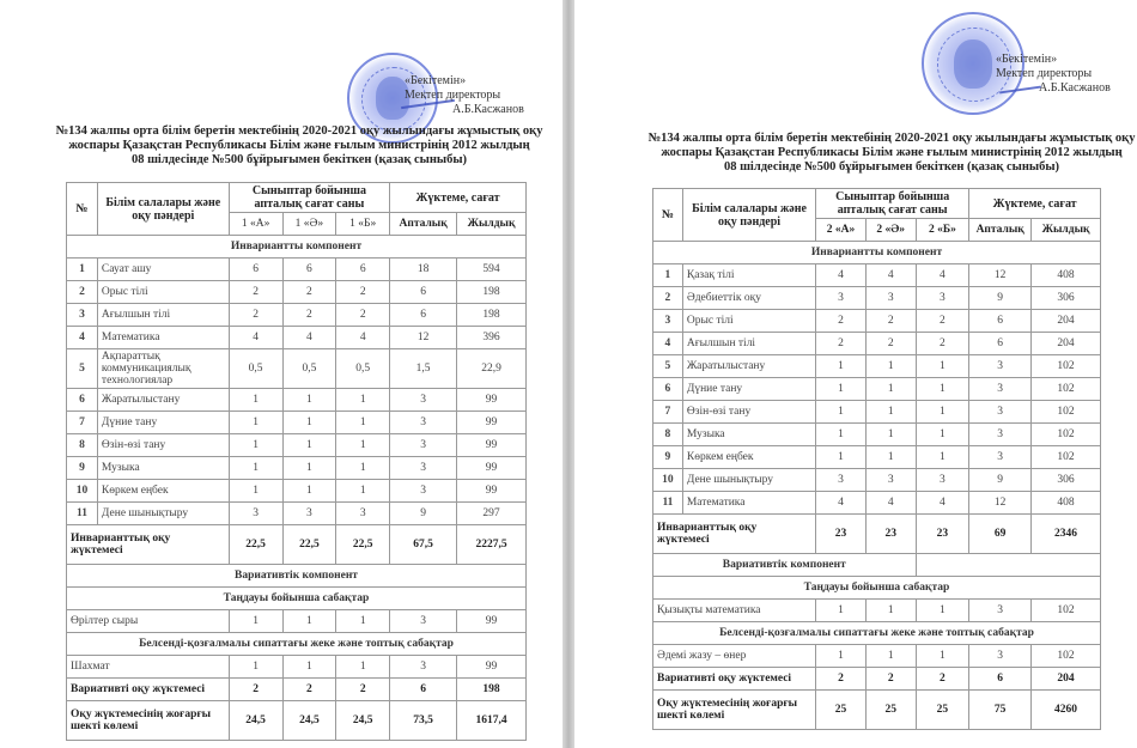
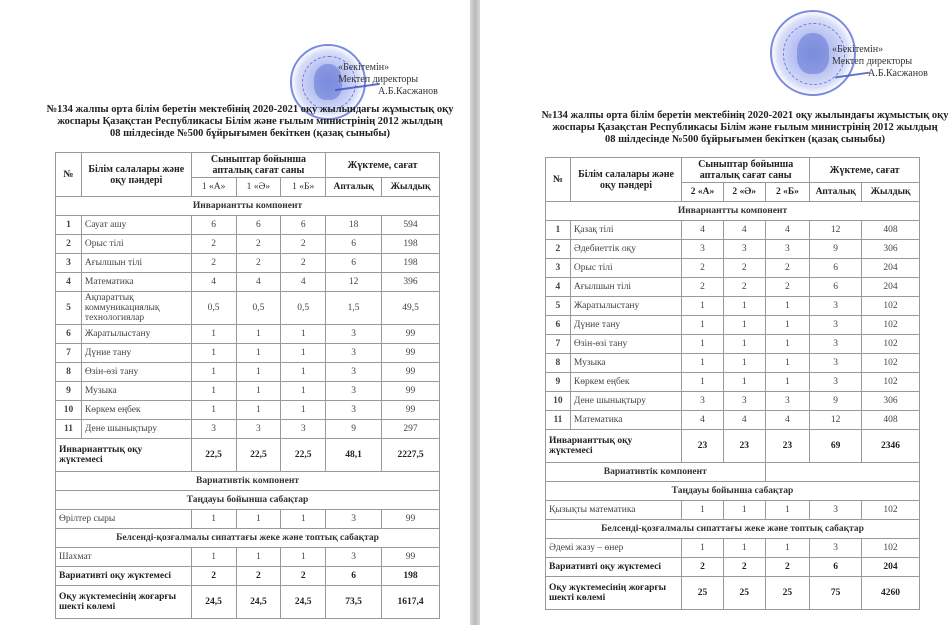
  «Бекітемін»
  Мектеп директоры
  А.Б.Касжанов
  №134 жалпы орта білім беретін мектебінің 2020-2021 оқу жылындағы жұмыстық оқу
  жоспары Қазақстан Республикасы Білім және ғылым министрінің 2012 жылдың
  08 шілдесінде №500 бұйрығымен бекіткен (қазақ сыныбы)
  №	Білім салалары және оқу пәндері	Сыныптар бойынша апталық сағат саны	Жүктеме, сағат
  1 «А»	1 «Ә»	1 «Б»	Апталық	Жылдық
  Инвариантты компонент
  1	Сауат ашу	6	6	6	18	594
  2	Орыс тілі	2	2	2	6	198
  3	Ағылшын тілі	2	2	2	6	198
  4	Математика	4	4	4	12	396
- 5	Ақпараттық коммуникациялық технологиялар	0,5	0,5	0,5	1,5	22,9
+ 5	Ақпараттық коммуникациялық технологиялар	0,5	0,5	0,5	1,5	49,5
  6	Жаратылыстану	1	1	1	3	99
  7	Дүние тану	1	1	1	3	99
  8	Өзін-өзі тану	1	1	1	3	99
  9	Музыка	1	1	1	3	99
  10	Көркем еңбек	1	1	1	3	99
  11	Дене шынықтыру	3	3	3	9	297
- Инварианттық оқу жүктемесі	22,5	22,5	22,5	67,5	2227,5
+ Инварианттық оқу жүктемесі	22,5	22,5	22,5	48,1	2227,5
  Вариативтік компонент
  Таңдауы бойынша сабақтар
  Өрілтер сыры	1	1	1	3	99
  Белсенді-қозғалмалы сипаттағы жеке және топтық сабақтар
  Шахмат	1	1	1	3	99
  Вариативті оқу жүктемесі	2	2	2	6	198
  Оқу жүктемесінің жоғарғы шекті көлемі	24,5	24,5	24,5	73,5	1617,4
  «Бекітемін»
  Мектеп директоры
  А.Б.Касжанов
  №134 жалпы орта білім беретін мектебінің 2020-2021 оқу жылындағы жұмыстық оқу
  жоспары Қазақстан Республикасы Білім және ғылым министрінің 2012 жылдың
  08 шілдесінде №500 бұйрығымен бекіткен (қазақ сыныбы)
  №	Білім салалары және оқу пәндері	Сыныптар бойынша апталық сағат саны	Жүктеме, сағат
  2 «А»	2 «Ә»	2 «Б»	Апталық	Жылдық
  Инвариантты компонент
  1	Қазақ тілі	4	4	4	12	408
  2	Әдебиеттік оқу	3	3	3	9	306
  3	Орыс тілі	2	2	2	6	204
  4	Ағылшын тілі	2	2	2	6	204
  5	Жаратылыстану	1	1	1	3	102
  6	Дүние тану	1	1	1	3	102
  7	Өзін-өзі тану	1	1	1	3	102
  8	Музыка	1	1	1	3	102
  9	Көркем еңбек	1	1	1	3	102
  10	Дене шынықтыру	3	3	3	9	306
  11	Математика	4	4	4	12	408
  Инварианттық оқу жүктемесі	23	23	23	69	2346
  Вариативтік компонент
  Таңдауы бойынша сабақтар
  Қызықты математика	1	1	1	3	102
  Белсенді-қозғалмалы сипаттағы жеке және топтық сабақтар
  Әдемі жазу – өнер	1	1	1	3	102
  Вариативті оқу жүктемесі	2	2	2	6	204
  Оқу жүктемесінің жоғарғы шекті көлемі	25	25	25	75	4260
